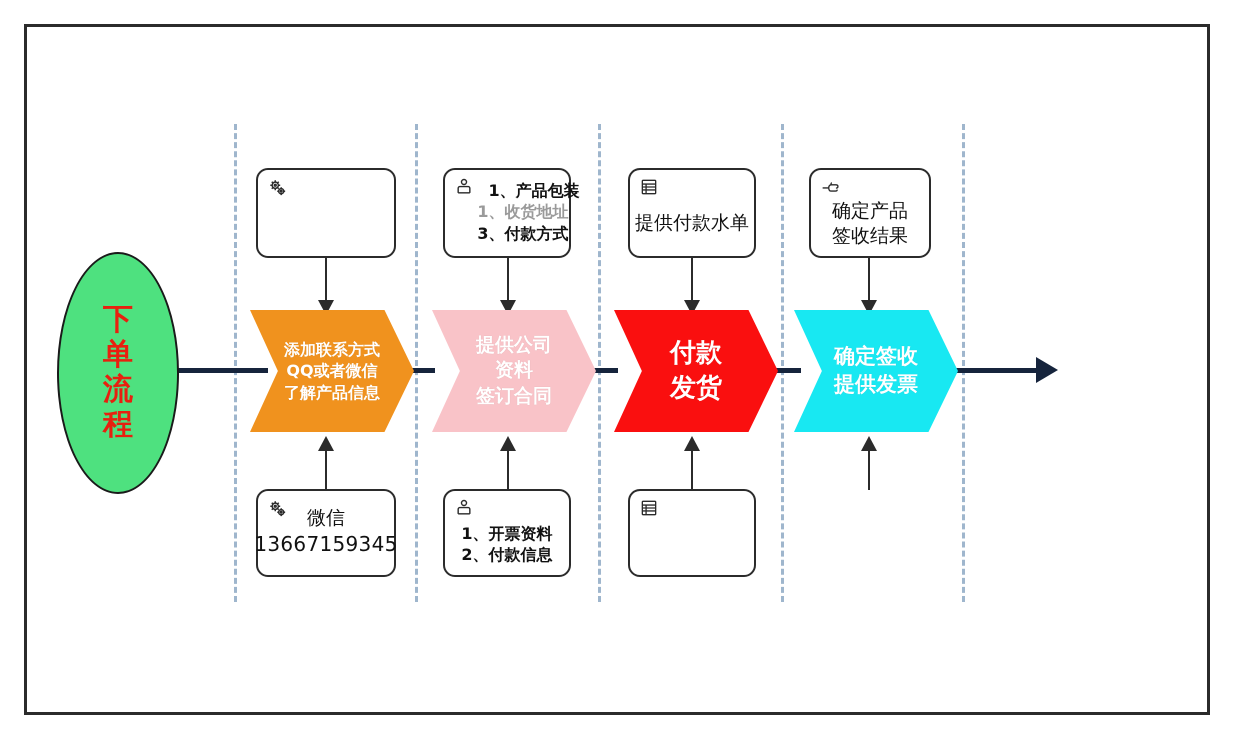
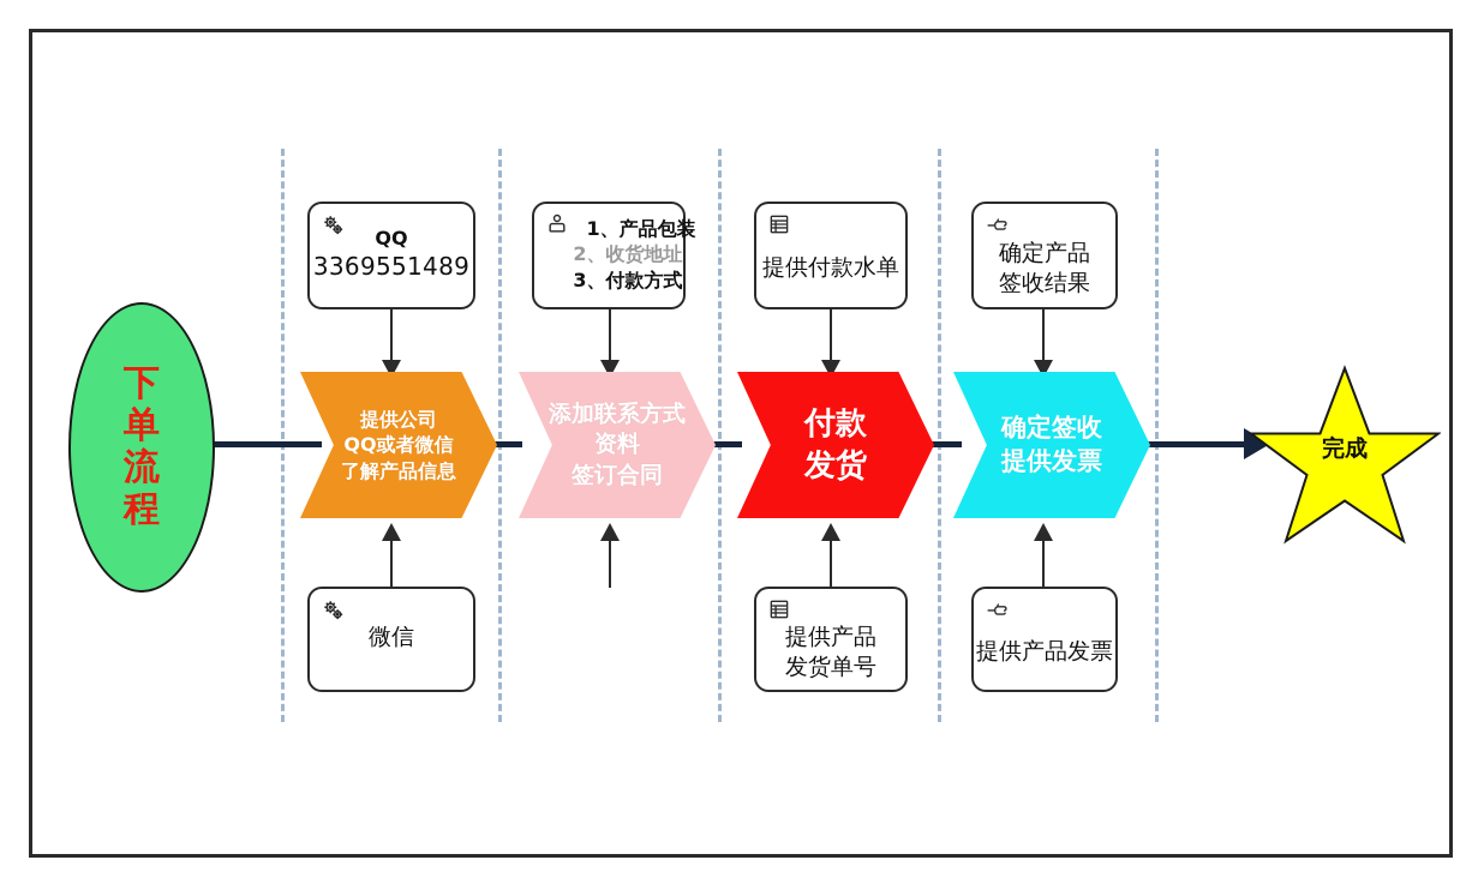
  下
  单
  流
  程
+ QQ
+ 3369551489
- 添加联系方式
+ 提供公司
  QQ或者微信
  了解产品信息
  微信
- 13667159345
  1、产品包装
- 1、收货地址
+ 2、收货地址
  3、付款方式
- 提供公司
+ 添加联系方式
  资料
  签订合同
- 1、开票资料
- 2、付款信息
  提供付款水单
  付款
  发货
+ 提供产品
+ 发货单号
  确定产品
  签收结果
  确定签收
  提供发票
+ 提供产品发票
+ 完成
